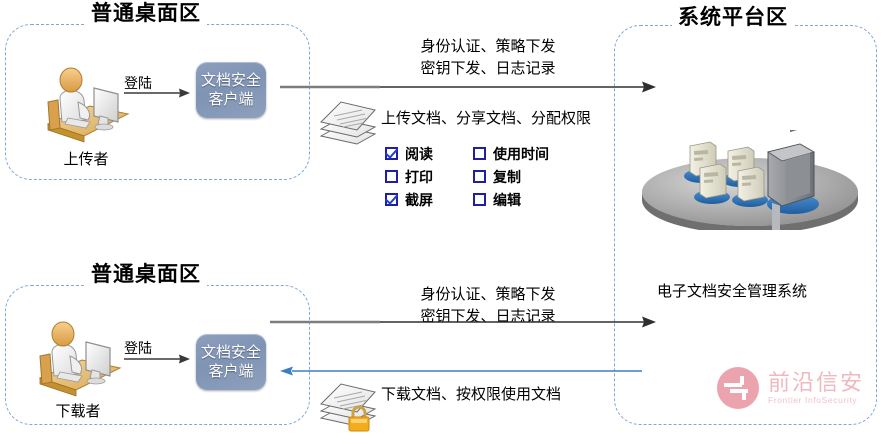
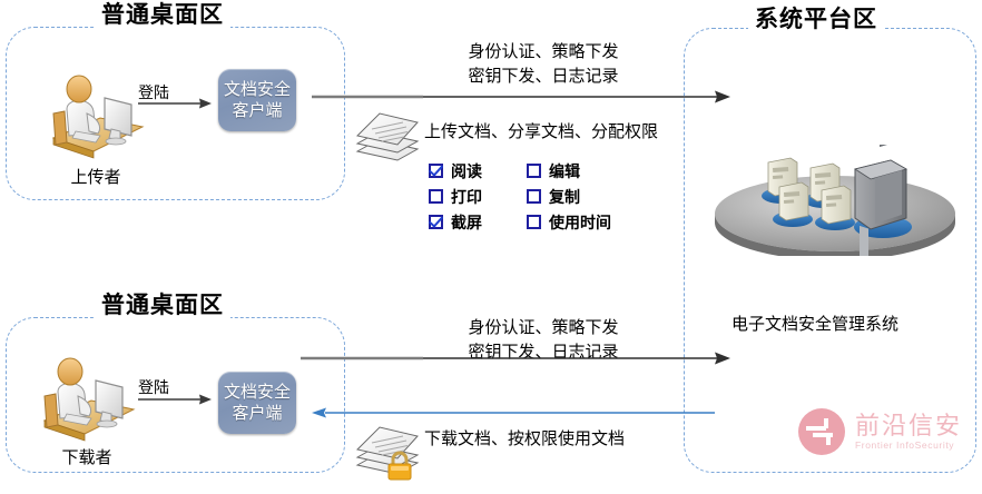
  普通桌面区
  上传者
  登陆
  文档安全
  客户端
  身份认证、策略下发
  密钥下发、日志记录
  上传文档、分享文档、分配权限
  阅读
- 使用时间
+ 编辑
  打印
  复制
  截屏
- 编辑
+ 使用时间
  系统平台区
  电子文档安全管理系统
  普通桌面区
  下载者
  登陆
  文档安全
  客户端
  身份认证、策略下发
  密钥下发、日志记录
  下载文档、按权限使用文档
  前沿信安
  Frontier InfoSecurity
